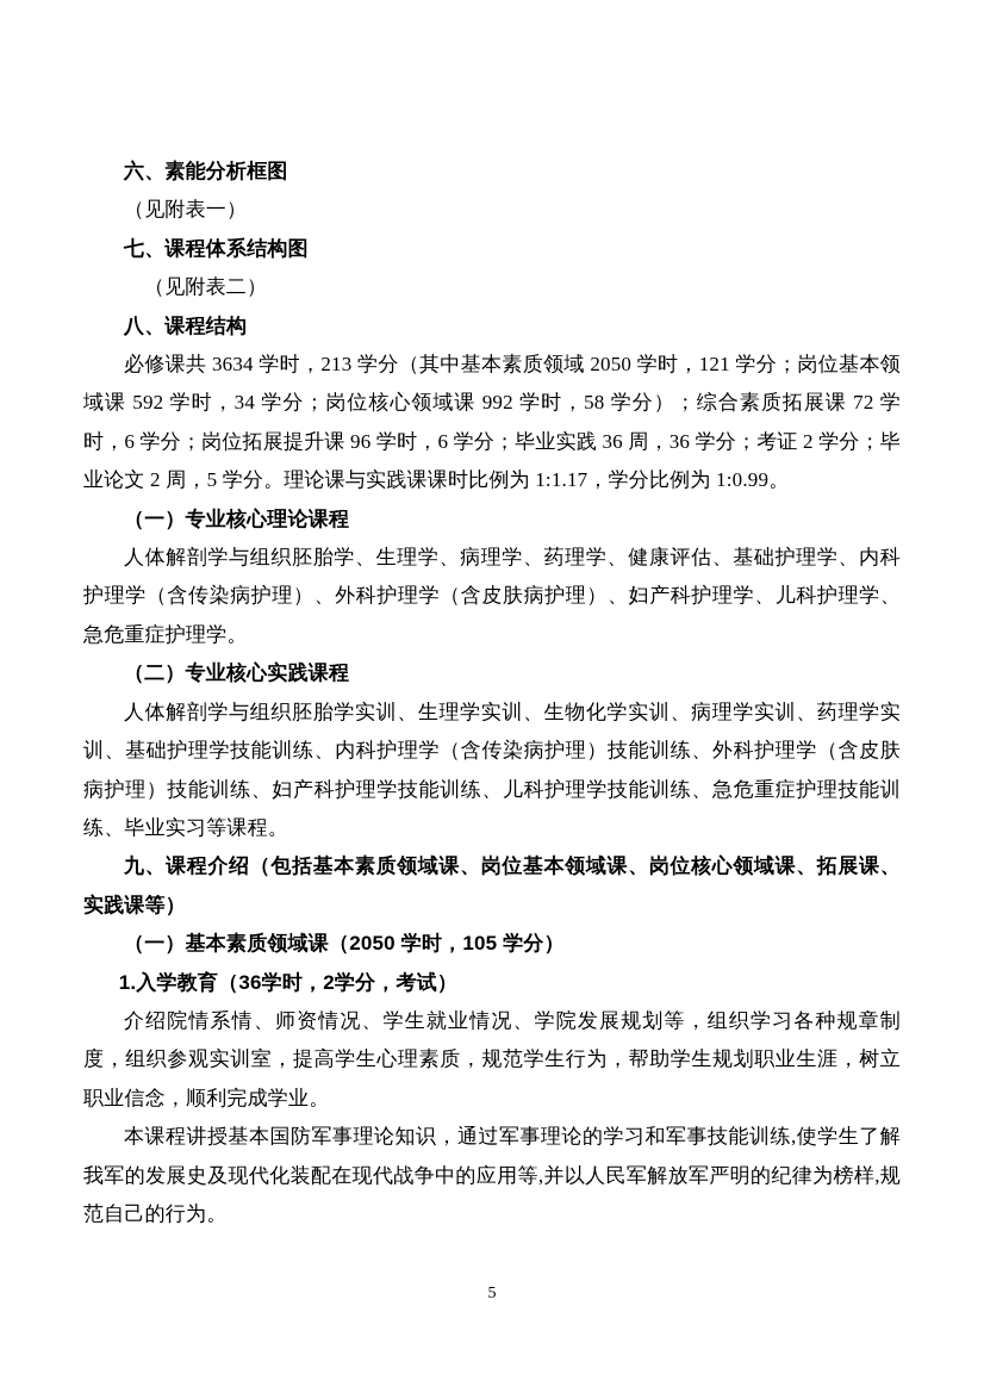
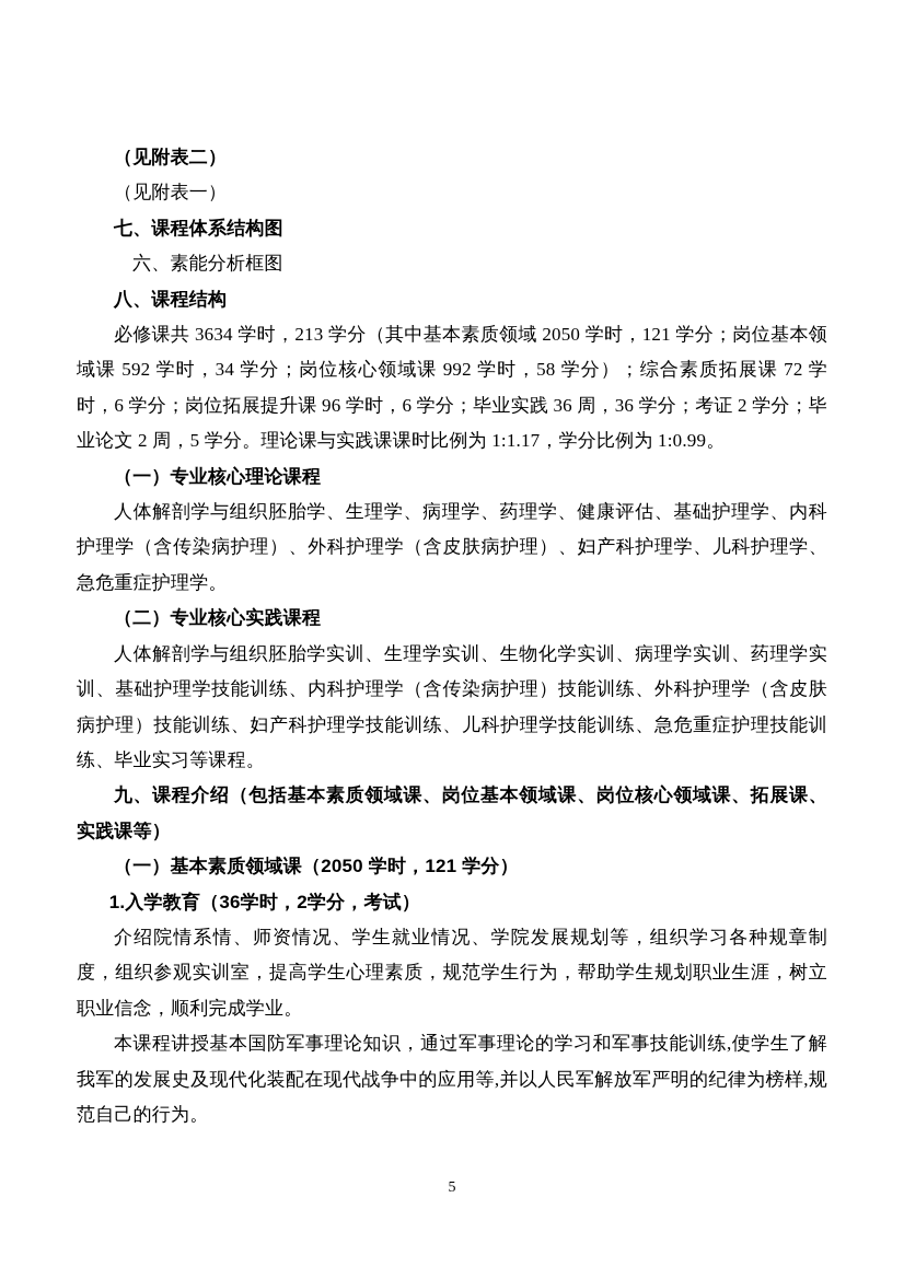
- 六、素能分析框图
+ （见附表二）
  （见附表一）
  七、课程体系结构图
- （见附表二）
+ 六、素能分析框图
  八、课程结构
  必修课共 3634 学时，213 学分（其中基本素质领域 2050 学时，121 学分；岗位基本领域课 592 学时，34 学分；岗位核心领域课 992 学时，58 学分）；综合素质拓展课 72 学时，6 学分；岗位拓展提升课 96 学时，6 学分；毕业实践 36 周，36 学分；考证 2 学分；毕业论文 2 周，5 学分。理论课与实践课课时比例为 1:1.17，学分比例为 1:0.99。
  （一）专业核心理论课程
  人体解剖学与组织胚胎学、生理学、病理学、药理学、健康评估、基础护理学、内科护理学（含传染病护理）、外科护理学（含皮肤病护理）、妇产科护理学、儿科护理学、急危重症护理学。
  （二）专业核心实践课程
  人体解剖学与组织胚胎学实训、生理学实训、生物化学实训、病理学实训、药理学实训、基础护理学技能训练、内科护理学（含传染病护理）技能训练、外科护理学（含皮肤病护理）技能训练、妇产科护理学技能训练、儿科护理学技能训练、急危重症护理技能训练、毕业实习等课程。
  九、课程介绍（包括基本素质领域课、岗位基本领域课、岗位核心领域课、拓展课、实践课等）
- （一）基本素质领域课（2050 学时，105 学分）
+ （一）基本素质领域课（2050 学时，121 学分）
  1.入学教育（36学时，2学分，考试）
  介绍院情系情、师资情况、学生就业情况、学院发展规划等，组织学习各种规章制度，组织参观实训室，提高学生心理素质，规范学生行为，帮助学生规划职业生涯，树立职业信念，顺利完成学业。
  本课程讲授基本国防军事理论知识，通过军事理论的学习和军事技能训练,使学生了解我军的发展史及现代化装配在现代战争中的应用等,并以人民军解放军严明的纪律为榜样,规范自己的行为。
  5
